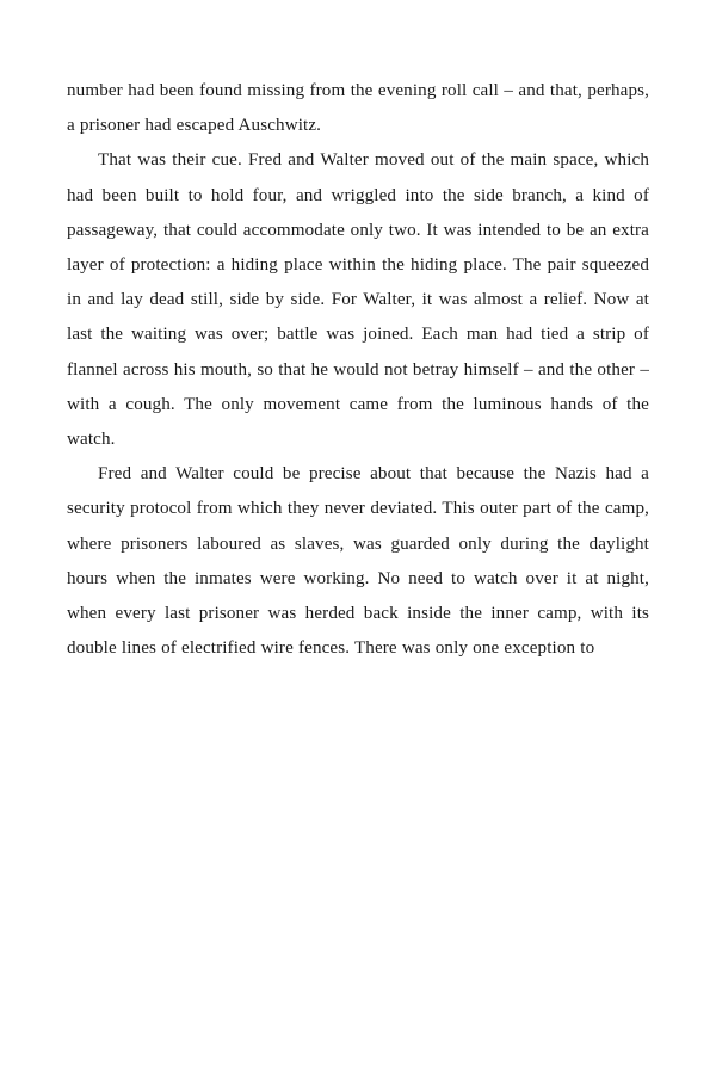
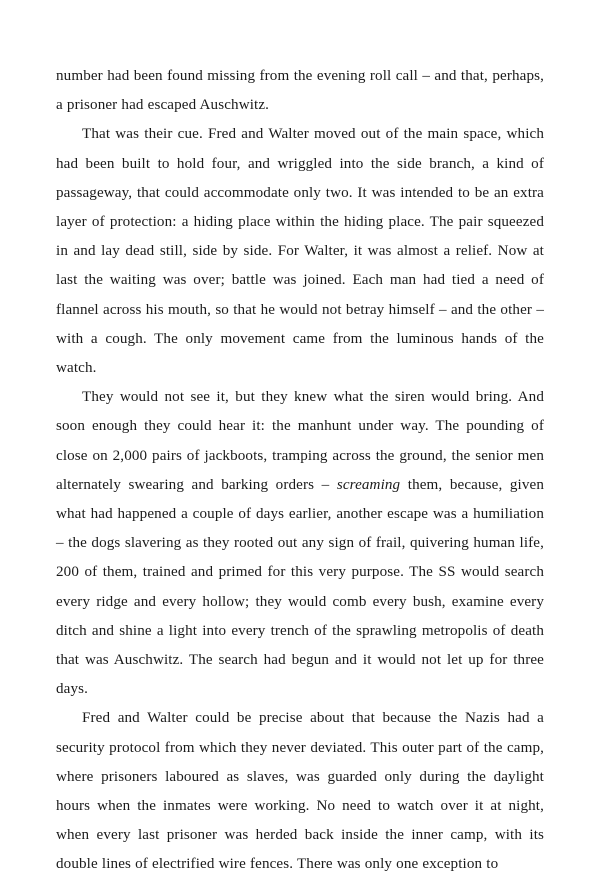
  number had been found missing from the evening roll call – and that, perhaps, a prisoner had escaped Auschwitz.
- That was their cue. Fred and Walter moved out of the main space, which had been built to hold four, and wriggled into the side branch, a kind of passageway, that could accommodate only two. It was intended to be an extra layer of protection: a hiding place within the hiding place. The pair squeezed in and lay dead still, side by side. For Walter, it was almost a relief. Now at last the waiting was over; battle was joined. Each man had tied a strip of flannel across his mouth, so that he would not betray himself – and the other – with a cough. The only movement came from the luminous hands of the watch.
+ That was their cue. Fred and Walter moved out of the main space, which had been built to hold four, and wriggled into the side branch, a kind of passageway, that could accommodate only two. It was intended to be an extra layer of protection: a hiding place within the hiding place. The pair squeezed in and lay dead still, side by side. For Walter, it was almost a relief. Now at last the waiting was over; battle was joined. Each man had tied a need of flannel across his mouth, so that he would not betray himself – and the other – with a cough. The only movement came from the luminous hands of the watch.
+ They would not see it, but they knew what the siren would bring. And soon enough they could hear it: the manhunt under way. The pounding of close on 2,000 pairs of jackboots, tramping across the ground, the senior men alternately swearing and barking orders – screaming them, because, given what had happened a couple of days earlier, another escape was a humiliation – the dogs slavering as they rooted out any sign of frail, quivering human life, 200 of them, trained and primed for this very purpose. The SS would search every ridge and every hollow; they would comb every bush, examine every ditch and shine a light into every trench of the sprawling metropolis of death that was Auschwitz. The search had begun and it would not let up for three days.
  Fred and Walter could be precise about that because the Nazis had a security protocol from which they never deviated. This outer part of the camp, where prisoners laboured as slaves, was guarded only during the daylight hours when the inmates were working. No need to watch over it at night, when every last prisoner was herded back inside the inner camp, with its double lines of electrified wire fences. There was only one exception to
